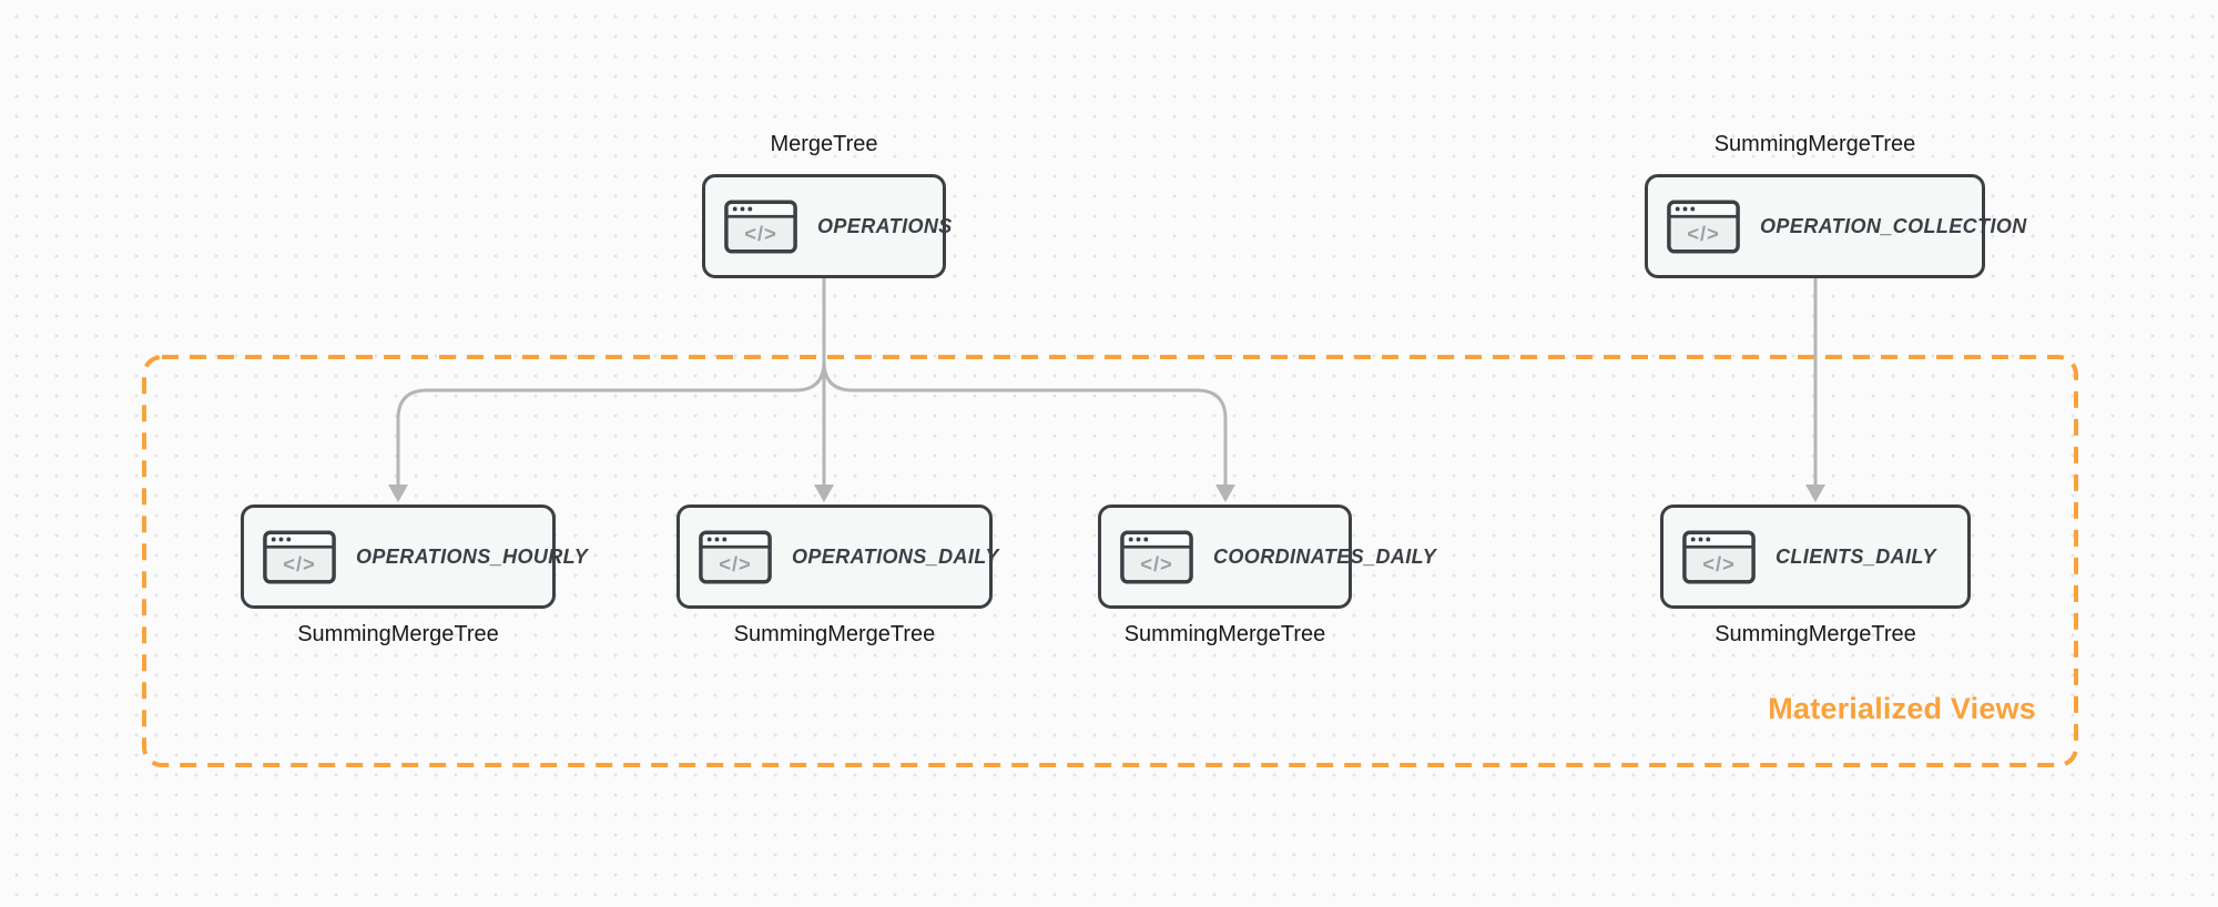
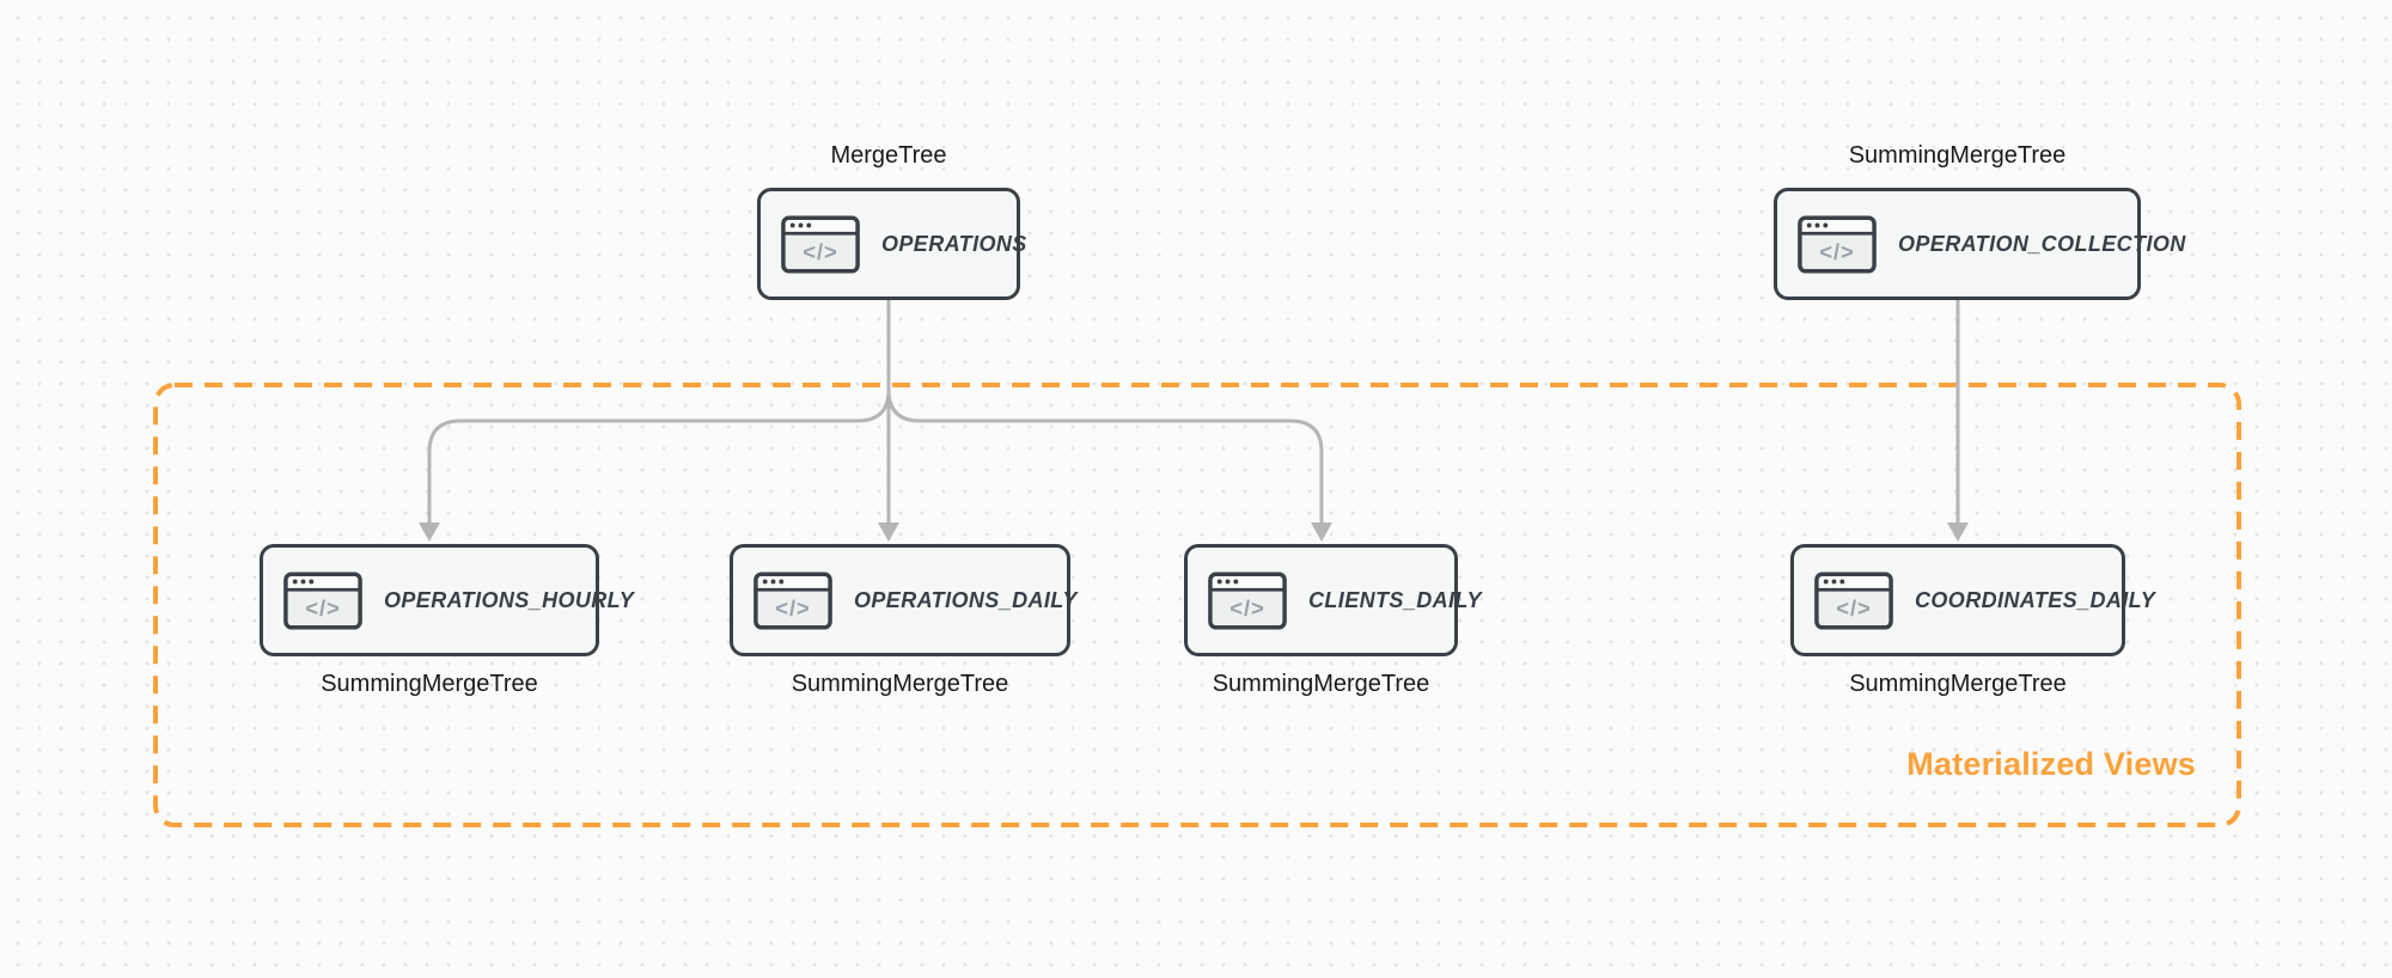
  MergeTree
  </>
  OPERATIONS
  SummingMergeTree
  </>
  OPERATION_COLLECTION
  </>
  OPERATIONS_HOURLY
  SummingMergeTree
  </>
  OPERATIONS_DAILY
  SummingMergeTree
  </>
- COORDINATES_DAILY
+ CLIENTS_DAILY
  SummingMergeTree
  </>
- CLIENTS_DAILY
+ COORDINATES_DAILY
  SummingMergeTree
  Materialized Views
